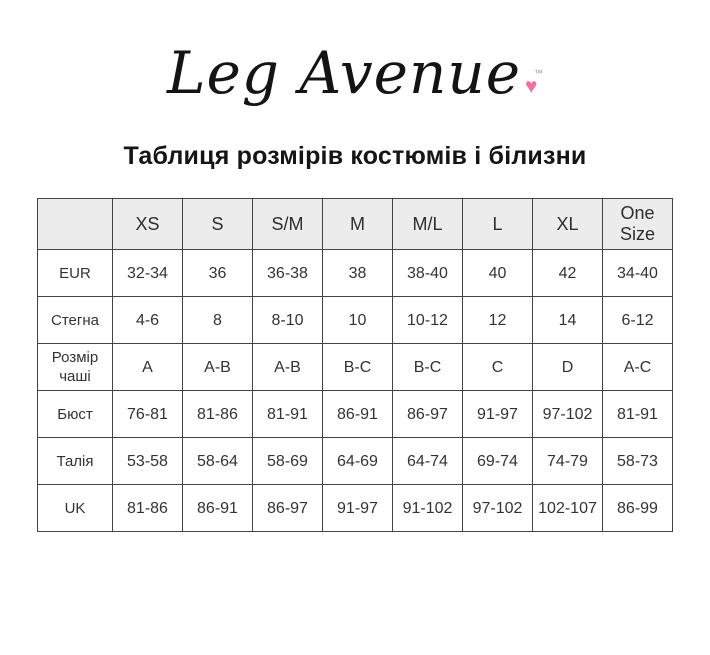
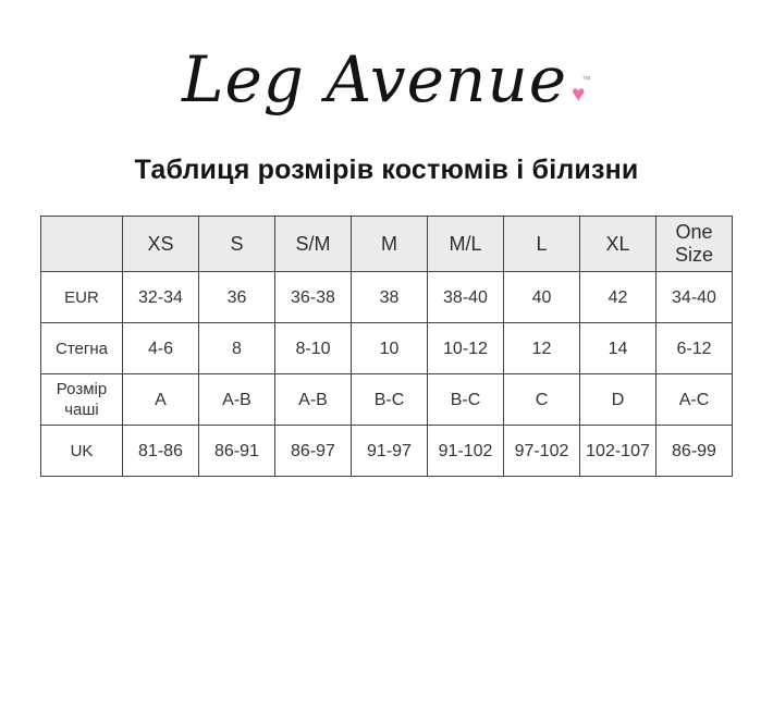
  Leg Avenue
  ™
  ♥
  Таблиця розмірів костюмів і білизни
  	XS	S	S/M	M	M/L	L	XL	One Size
  EUR	32-34	36	36-38	38	38-40	40	42	34-40
  Стегна	4-6	8	8-10	10	10-12	12	14	6-12
  Розмір чаші	A	A-B	A-B	B-C	B-C	C	D	A-C
- Бюст	76-81	81-86	81-91	86-91	86-97	91-97	97-102	81-91
- Талія	53-58	58-64	58-69	64-69	64-74	69-74	74-79	58-73
  UK	81-86	86-91	86-97	91-97	91-102	97-102	102-107	86-99
